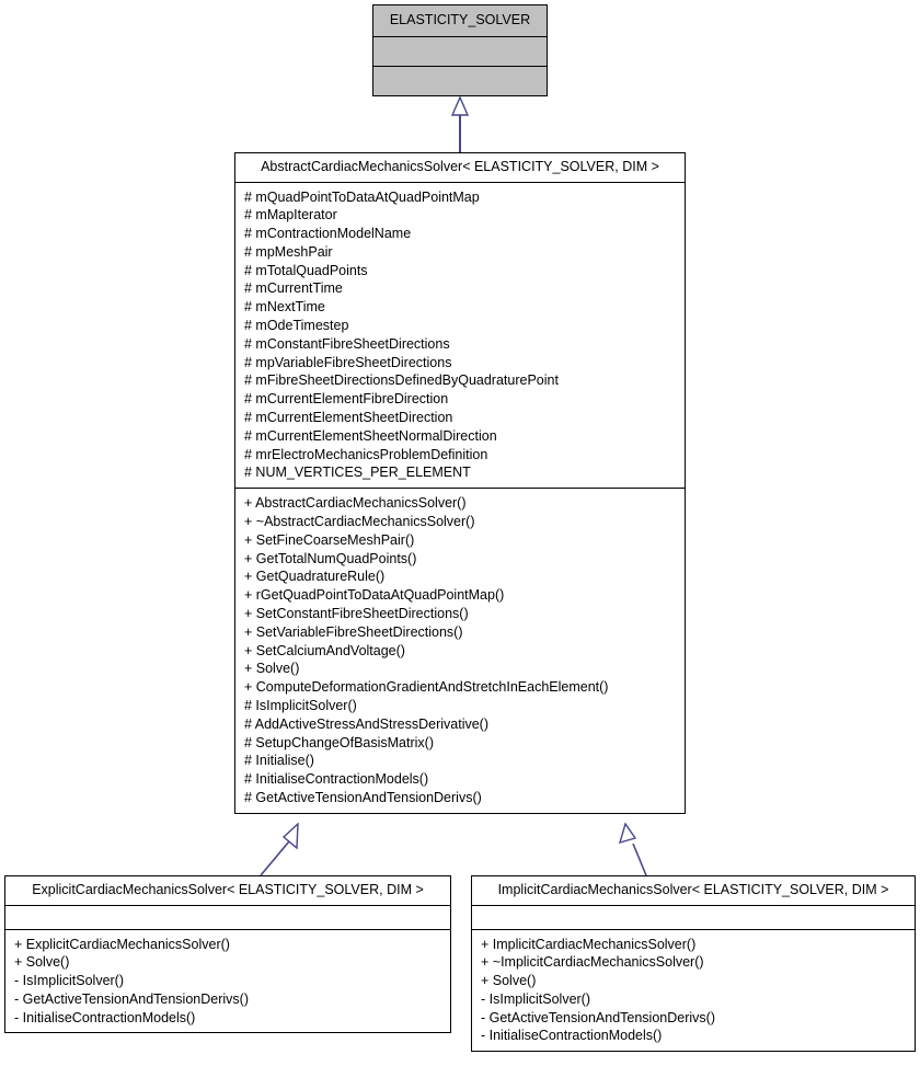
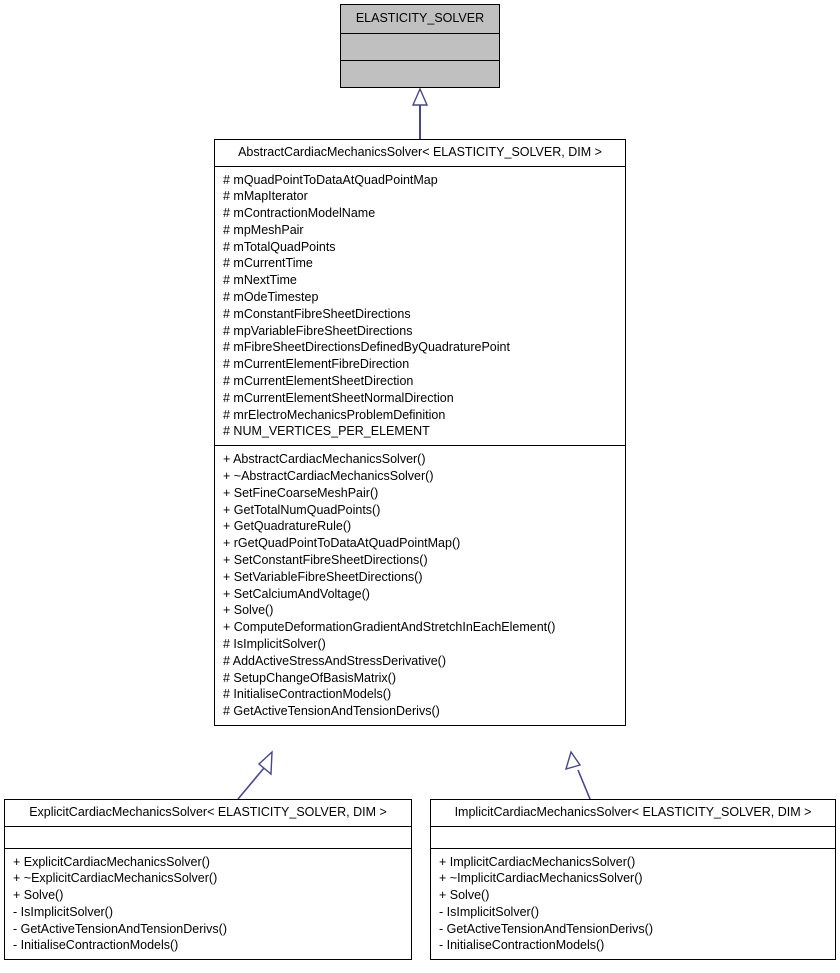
  ELASTICITY_SOLVER
  AbstractCardiacMechanicsSolver< ELASTICITY_SOLVER, DIM >
  # mQuadPointToDataAtQuadPointMap
  # mMapIterator
  # mContractionModelName
  # mpMeshPair
  # mTotalQuadPoints
  # mCurrentTime
  # mNextTime
  # mOdeTimestep
  # mConstantFibreSheetDirections
  # mpVariableFibreSheetDirections
  # mFibreSheetDirectionsDefinedByQuadraturePoint
  # mCurrentElementFibreDirection
  # mCurrentElementSheetDirection
  # mCurrentElementSheetNormalDirection
  # mrElectroMechanicsProblemDefinition
  # NUM_VERTICES_PER_ELEMENT
  + AbstractCardiacMechanicsSolver()
  + ~AbstractCardiacMechanicsSolver()
  + SetFineCoarseMeshPair()
  + GetTotalNumQuadPoints()
  + GetQuadratureRule()
  + rGetQuadPointToDataAtQuadPointMap()
  + SetConstantFibreSheetDirections()
  + SetVariableFibreSheetDirections()
  + SetCalciumAndVoltage()
  + Solve()
  + ComputeDeformationGradientAndStretchInEachElement()
  # IsImplicitSolver()
  # AddActiveStressAndStressDerivative()
  # SetupChangeOfBasisMatrix()
- # Initialise()
  # InitialiseContractionModels()
  # GetActiveTensionAndTensionDerivs()
  ExplicitCardiacMechanicsSolver< ELASTICITY_SOLVER, DIM >
  + ExplicitCardiacMechanicsSolver()
+ + ~ExplicitCardiacMechanicsSolver()
  + Solve()
  - IsImplicitSolver()
  - GetActiveTensionAndTensionDerivs()
  - InitialiseContractionModels()
  ImplicitCardiacMechanicsSolver< ELASTICITY_SOLVER, DIM >
  + ImplicitCardiacMechanicsSolver()
  + ~ImplicitCardiacMechanicsSolver()
  + Solve()
  - IsImplicitSolver()
  - GetActiveTensionAndTensionDerivs()
  - InitialiseContractionModels()
